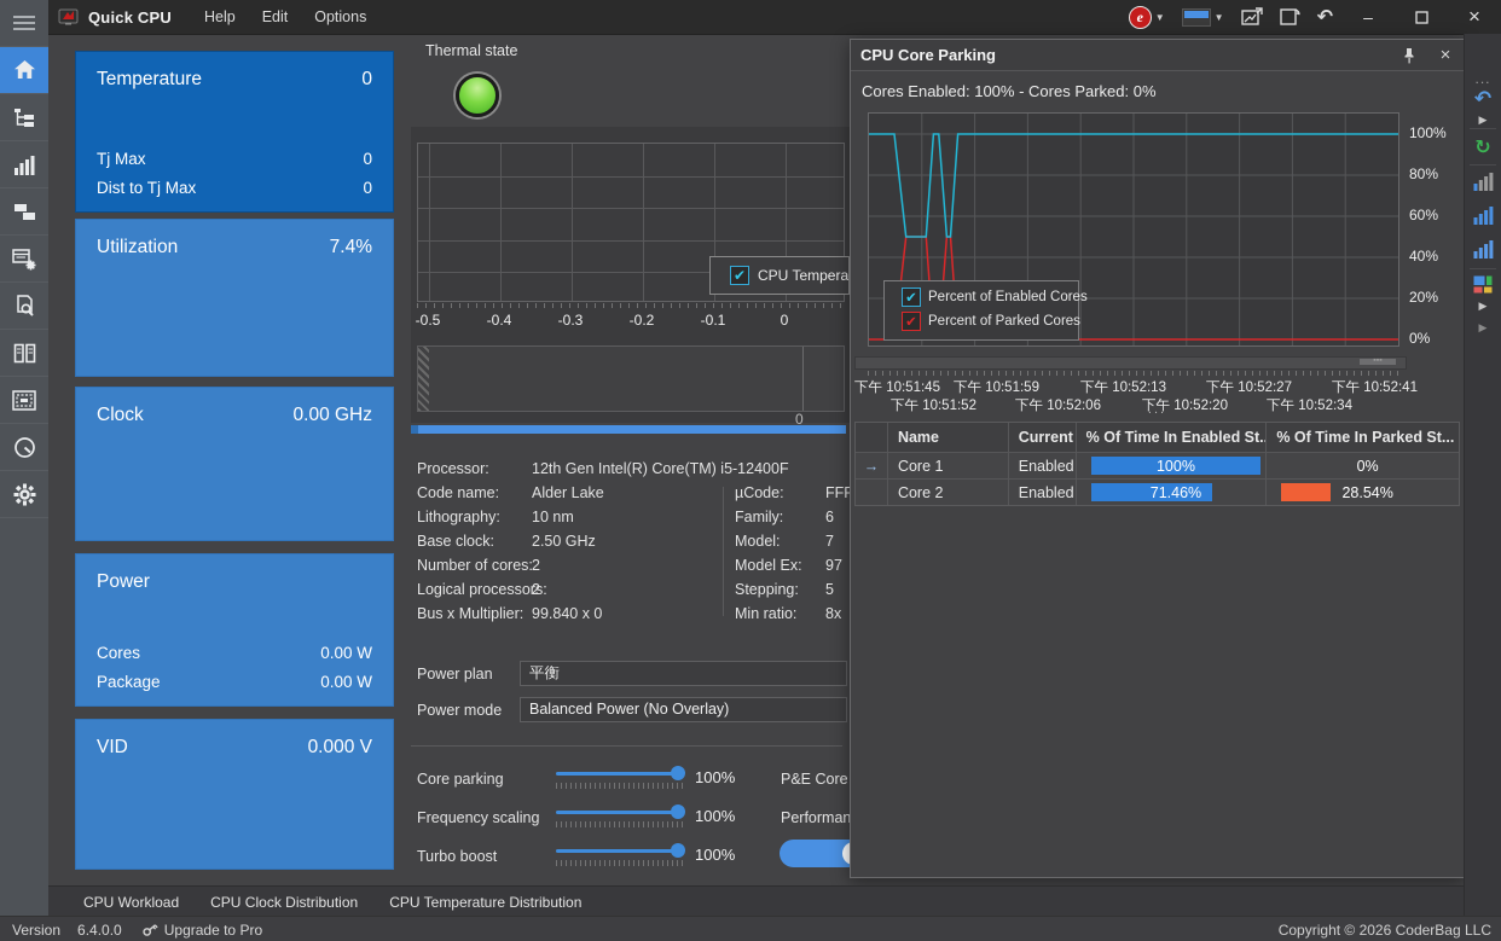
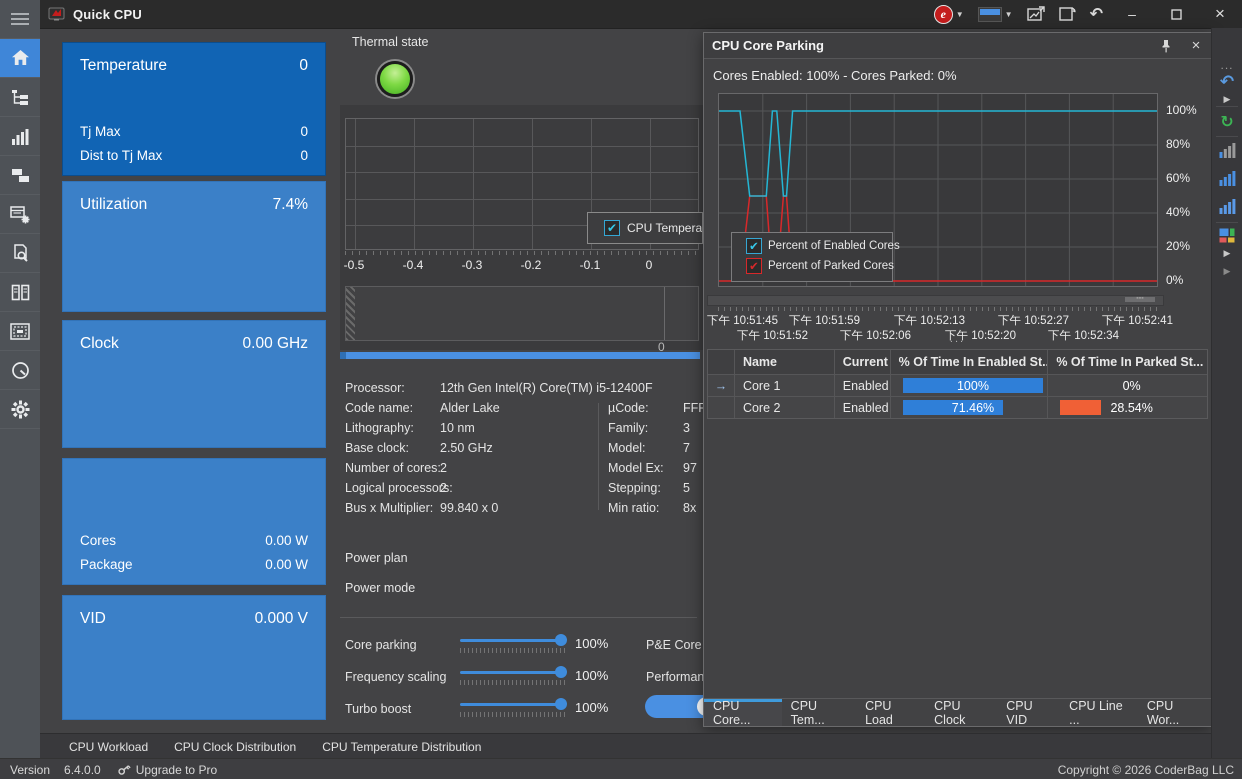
  Quick CPU
- Help
- Edit
- Options
  e
  ▼
  ▼
  ↶
  –
  ×
  Temperature
  0
  Tj Max
  0
  Dist to Tj Max
  0
  Utilization
  7.4%
  Clock
  0.00 GHz
- Power
  Cores
  0.00 W
  Package
  0.00 W
  VID
  0.000 V
  Thermal state
  ✔
  CPU Tempera
  -0.5
  -0.4
  -0.3
  -0.2
  -0.1
  0
  0
  Processor:
  12th Gen Intel(R) Core(TM) i5-12400F
  Code name:
  Alder Lake
  Lithography:
  10 nm
  Base clock:
  2.50 GHz
  Number of cores:
  2
  Logical processors:
  2
  Bus x Multiplier:
  99.840 x 0
  µCode:
  Family:
- 6
+ 3
  Model:
  7
  Model Ex:
  97
  Stepping:
  5
  Min ratio:
  8x
  Power plan
- 平衡
  Power mode
- Balanced Power (No Overlay)
  Core parking
  100%
  Frequency scaling
  100%
  Turbo boost
  100%
  P&E Core
  Performan
  CPU Core Parking
  ×
  Cores Enabled: 100% - Cores Parked: 0%
  ✔
  Percent of Enabled Cores
  ✔
  Percent of Parked Cores
  ...
  Name
  Current
  % Of Time In Enabled St.
  % Of Time In Parked St...
  →
  Core 1
  Enabled
  100%
  0%
  Core 2
  Enabled
  71.46%
  28.54%
+ CPU Core...
+ CPU Tem...
+ CPU Load
+ CPU Clock
+ CPU VID
+ CPU Line ...
+ CPU Wor...
  100%
  80%
  60%
  40%
  20%
  0%
  下午 10:51:45
  下午 10:51:59
  下午 10:52:13
  下午 10:52:27
  下午 10:52:41
  下午 10:51:52
  下午 10:52:06
  下午 10:52:20
  下午 10:52:34
  ...
  ↶
  ▶
  ↻
  ▶
  ▶
  CPU Workload
  CPU Clock Distribution
  CPU Temperature Distribution
  Version
  6.4.0.0
  Upgrade to Pro
  Copyright © 2026 CoderBag LLC
